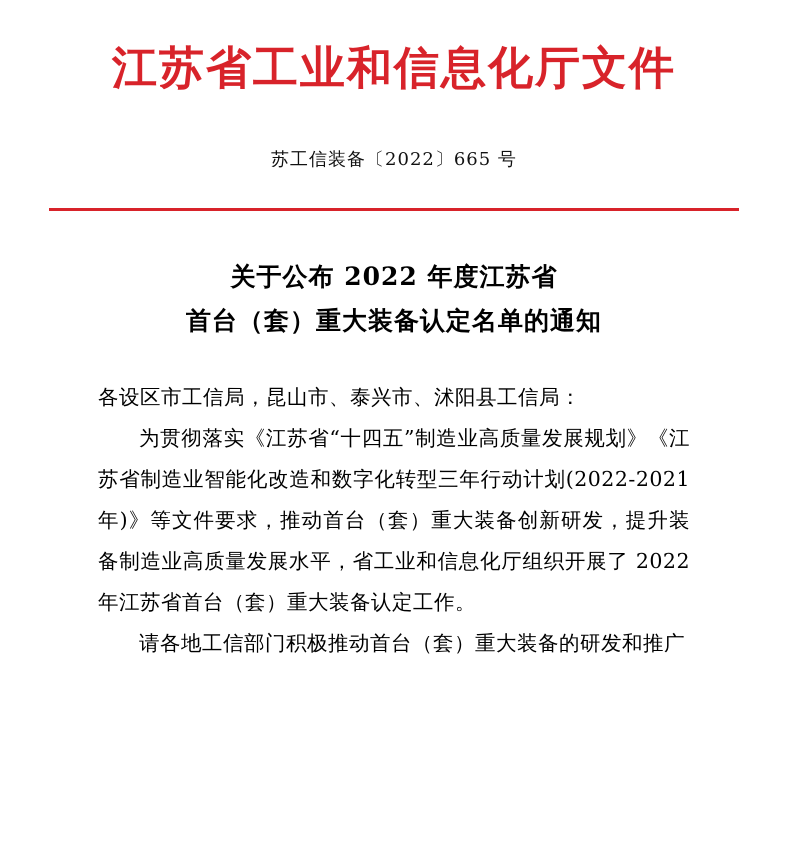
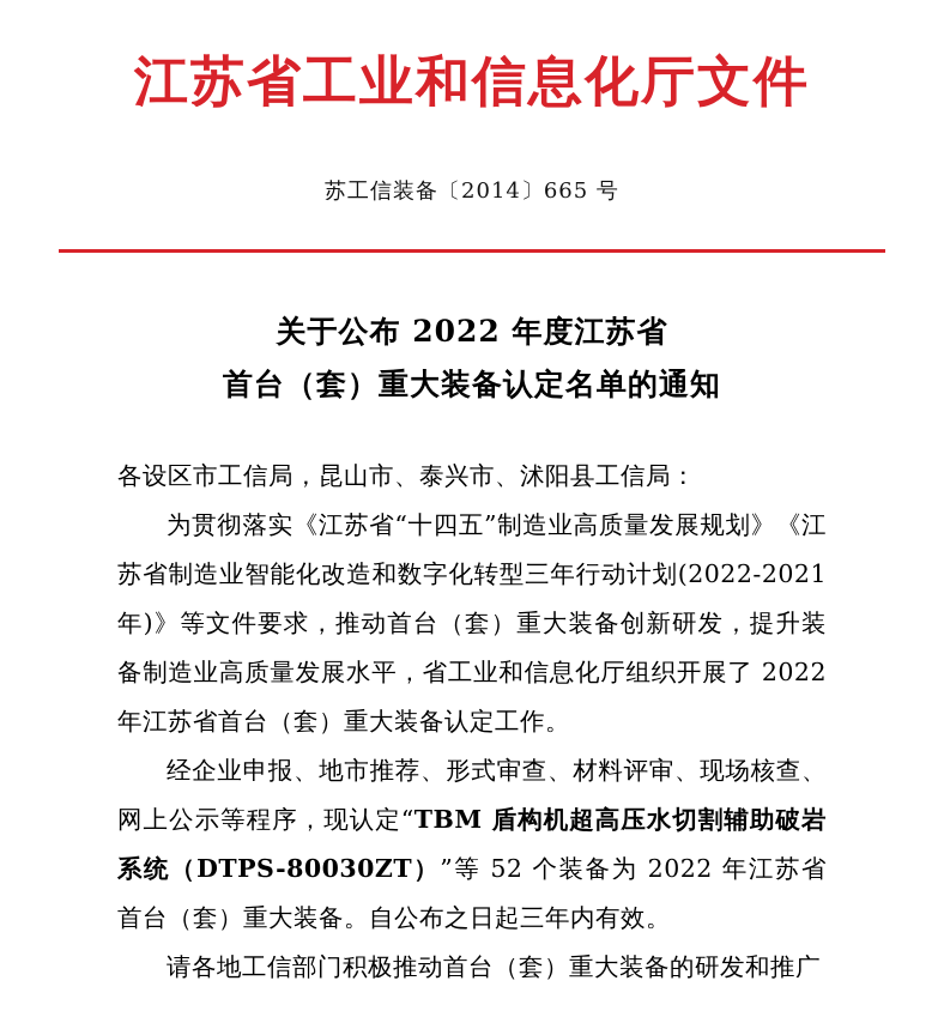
  江苏省工业和信息化厅文件
- 苏工信装备〔2022〕665 号
+ 苏工信装备〔2014〕665 号
  关于公布 2022 年度江苏省
  首台（套）重大装备认定名单的通知
  各设区市工信局，昆山市、泰兴市、沭阳县工信局：
  为贯彻落实《江苏省“十四五”制造业高质量发展规划》《江苏省制造业智能化改造和数字化转型三年行动计划(2022-2021 年)》等文件要求，推动首台（套）重大装备创新研发，提升装备制造业高质量发展水平，省工业和信息化厅组织开展了 2022 年江苏省首台（套）重大装备认定工作。
+ 经企业申报、地市推荐、形式审查、材料评审、现场核查、网上公示等程序，现认定“TBM 盾构机超高压水切割辅助破岩系统（DTPS-80030ZT）”等 52 个装备为 2022 年江苏省首台（套）重大装备。自公布之日起三年内有效。
  请各地工信部门积极推动首台（套）重大装备的研发和推广
